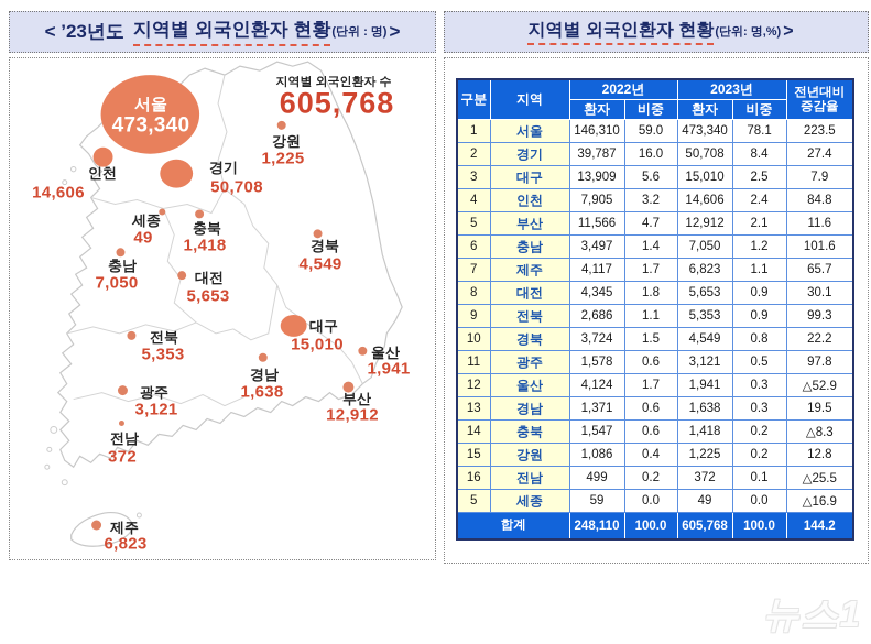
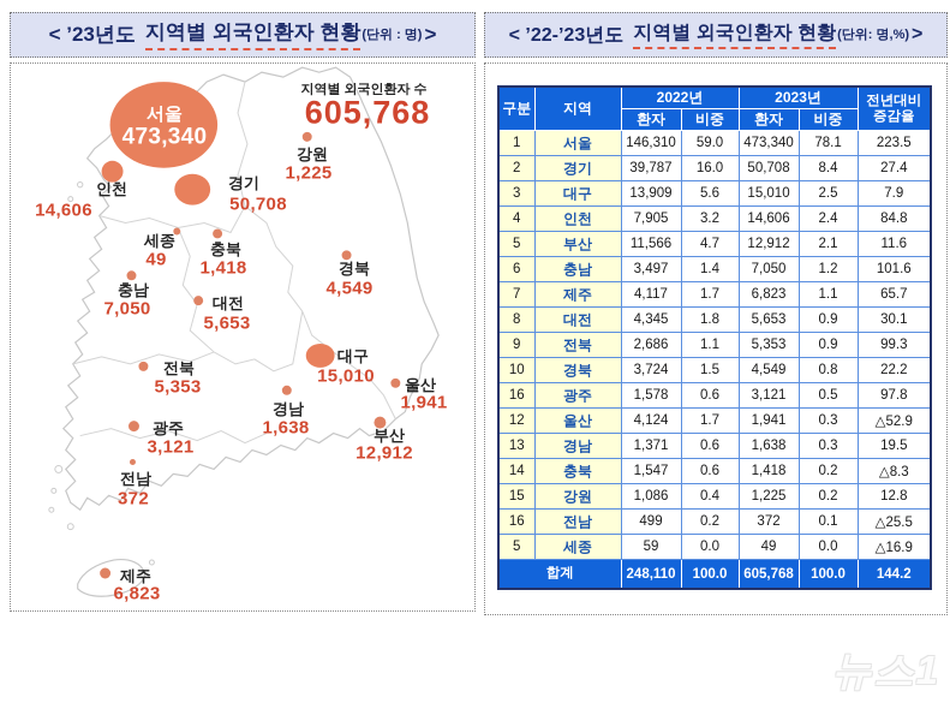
  < ’23년도
  지역별 외국인환자 현황
  (단위 : 명)
  >
  지역별 외국인환자 수
  605,768
  서울
  473,340
  인천
  14,606
  경기
  50,708
  강원
  1,225
  세종
  49
  충북
  1,418
  경북
  4,549
  충남
  7,050
  대전
  5,653
  전북
  5,353
  대구
  15,010
  울산
  1,941
  경남
  1,638
  광주
  3,121
  부산
  12,912
  전남
  372
  제주
  6,823
+ < ’22-’23년도
  지역별 외국인환자 현황
  (단위: 명,%)
  >
  구분	지역	2022년	2023년	전년대비 증감율
  환자	비중	환자	비중
  1	서울	146,310	59.0	473,340	78.1	223.5
  2	경기	39,787	16.0	50,708	8.4	27.4
  3	대구	13,909	5.6	15,010	2.5	7.9
  4	인천	7,905	3.2	14,606	2.4	84.8
  5	부산	11,566	4.7	12,912	2.1	11.6
  6	충남	3,497	1.4	7,050	1.2	101.6
  7	제주	4,117	1.7	6,823	1.1	65.7
  8	대전	4,345	1.8	5,653	0.9	30.1
  9	전북	2,686	1.1	5,353	0.9	99.3
  10	경북	3,724	1.5	4,549	0.8	22.2
- 11	광주	1,578	0.6	3,121	0.5	97.8
+ 16	광주	1,578	0.6	3,121	0.5	97.8
  12	울산	4,124	1.7	1,941	0.3	△52.9
  13	경남	1,371	0.6	1,638	0.3	19.5
  14	충북	1,547	0.6	1,418	0.2	△8.3
  15	강원	1,086	0.4	1,225	0.2	12.8
  16	전남	499	0.2	372	0.1	△25.5
  5	세종	59	0.0	49	0.0	△16.9
  합계	248,110	100.0	605,768	100.0	144.2
  뉴스1
